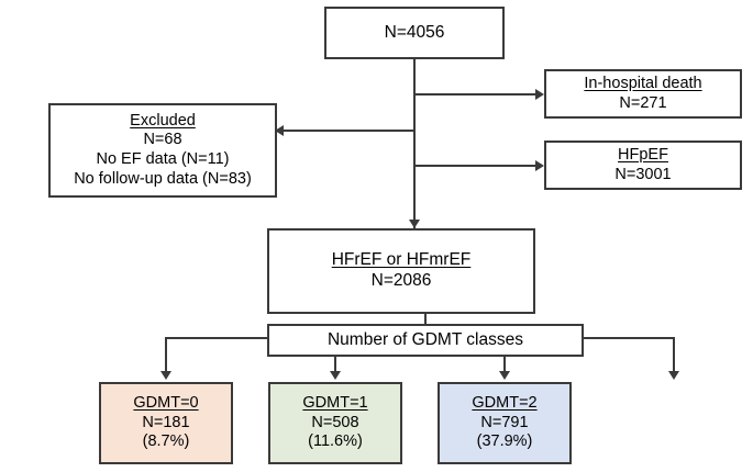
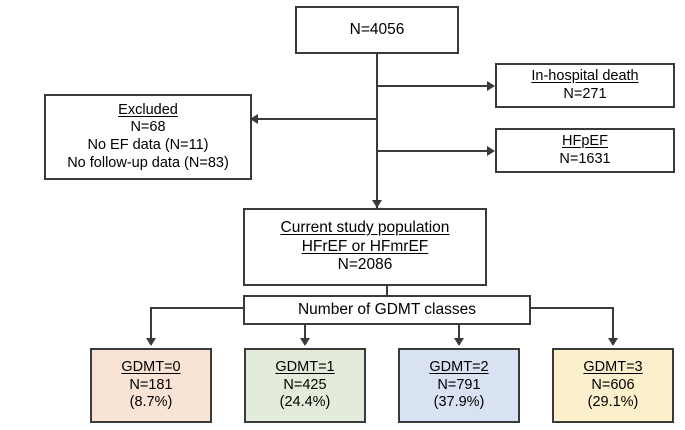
  N=4056
  In-hospital death
  N=271
  HFpEF
- N=3001
+ N=1631
  Excluded
  N=68
  No EF data (N=11)
  No follow-up data (N=83)
+ Current study population
  HFrEF or HFmrEF
  N=2086
  Number of GDMT classes
  GDMT=0
  N=181
  (8.7%)
  GDMT=1
- N=508
+ N=425
- (11.6%)
+ (24.4%)
  GDMT=2
  N=791
  (37.9%)
+ GDMT=3
+ N=606
+ (29.1%)
